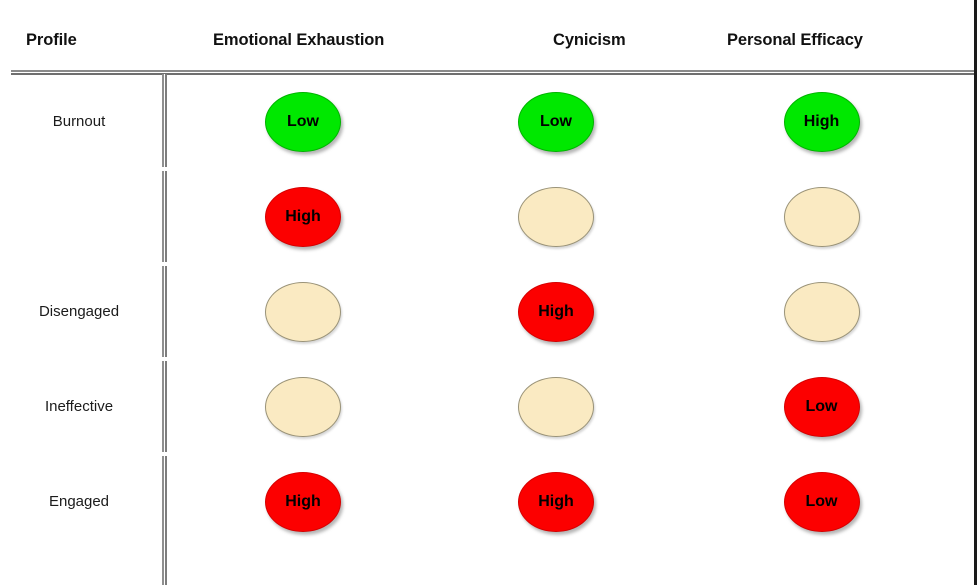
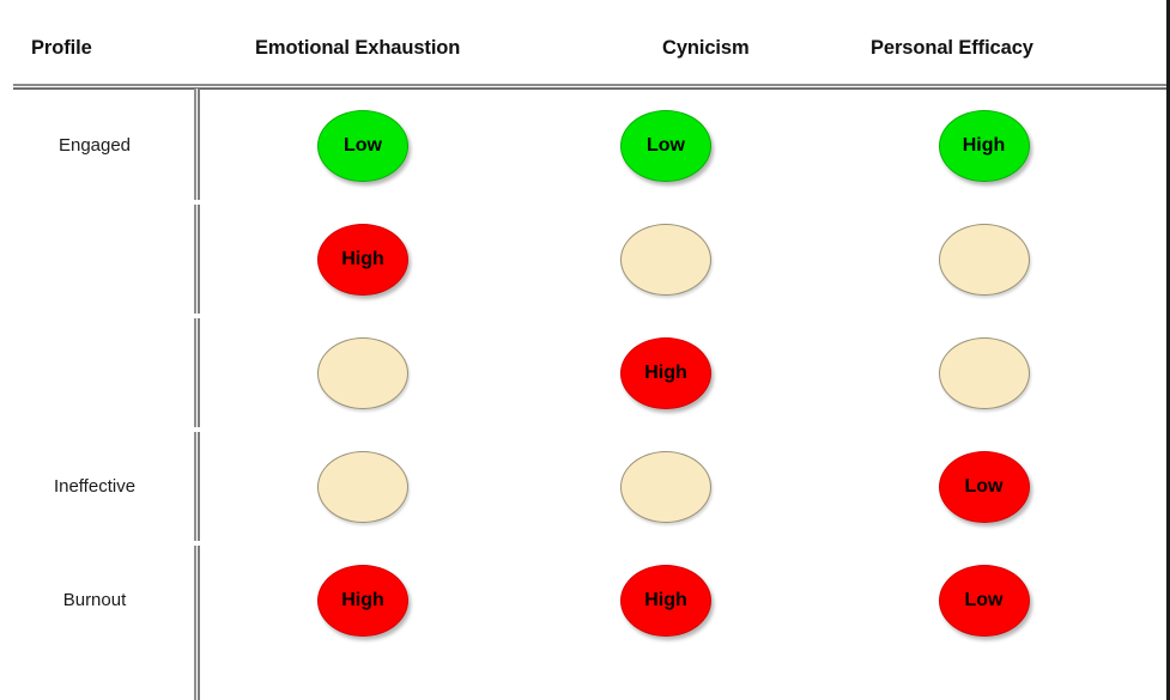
  Profile
  Emotional Exhaustion
  Cynicism
  Personal Efficacy
- Burnout
+ Engaged
  Low
  Low
  High
  High
- Disengaged
  High
  Ineffective
  Low
- Engaged
+ Burnout
  High
  High
  Low
